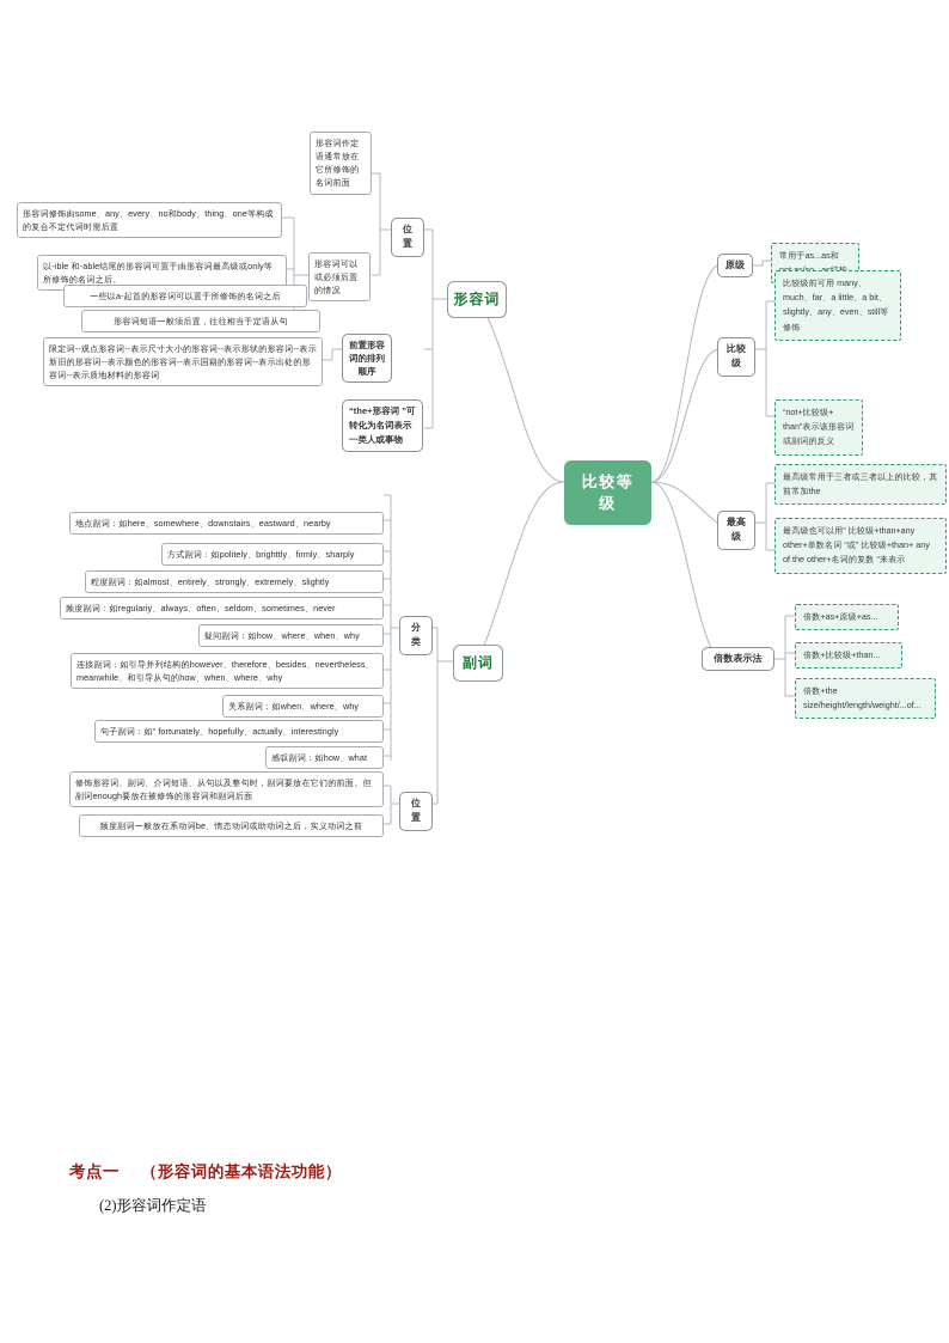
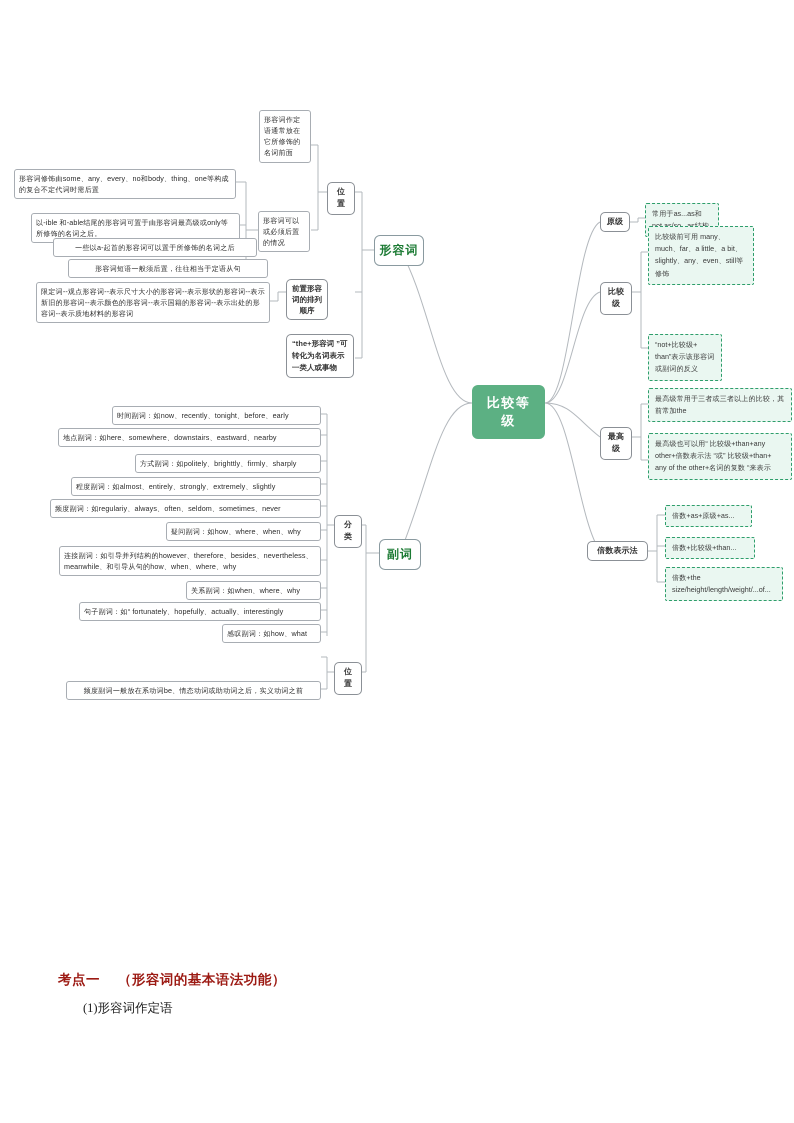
  比较等级
  形容词
  副词
  位置
  形容词作定语通常放在它所修饰的名词前面
  形容词可以或必须后置的情况
  形容词修饰由some、any、every、no和body、thing、one等构成的复合不定代词时需后置
  以-ible 和-able结尾的形容词可置于由形容词最高级或only等所修饰的名词之后。
  一些以a-起首的形容词可以置于所修饰的名词之后
  形容词短语一般须后置，往往相当于定语从句
  前置形容词的排列顺序
  限定词--观点形容词--表示尺寸大小的形容词--表示形状的形容词--表示新旧的形容词--表示颜色的形容词--表示国籍的形容词--表示出处的形容词--表示质地材料的形容词
  “the+形容词 ”可转化为名词表示一类人或事物
  分类
  位置
+ 时间副词：如now、recently、tonight、before、early
  地点副词：如here、somewhere、downstairs、eastward、nearby
  方式副词：如politely、brighttly、firmly、sharply
  程度副词：如almost、entirely、strongly、extremely、slightly
  频度副词：如regulariy、always、often、seldom、sometimes、never
  疑问副词：如how、where、when、why
  连接副词：如引导并列结构的however、therefore、besides、nevertheless、meanwhile、和引导从句的how、when、where、why
  关系副词：如when、where、why
  句子副词：如“ fortunately、hopefully、actually、interestingly
  感叹副词：如how、what
- 修饰形容词、副词、介词短语、从句以及整句时，副词要放在它们的前面。但副词enough要放在被修饰的形容词和副词后面
  频度副词一般放在系动词be、情态动词或助动词之后，实义动词之前
  原级
  比较级
  最高级
  倍数表示法
  比较级前可用 many、much、far、a little、a bit、slightly、any、even、still等修饰
  “not+比较级+ than”表示该形容词或副词的反义
  最高级常用于三者或三者以上的比较，其前常加the
- 最高级也可以用“ 比较级+than+any other+单数名词 “或” 比较级+than+ any of the other+名词的复数 “来表示
+ 最高级也可以用“ 比较级+than+any other+倍数表示法 “或” 比较级+than+ any of the other+名词的复数 “来表示
  倍数+as+原级+as...
  倍数+比较级+than...
  倍数+the size/height/length/weight/...of...
  考点一 （形容词的基本语法功能）
- (2)形容词作定语
+ (1)形容词作定语
